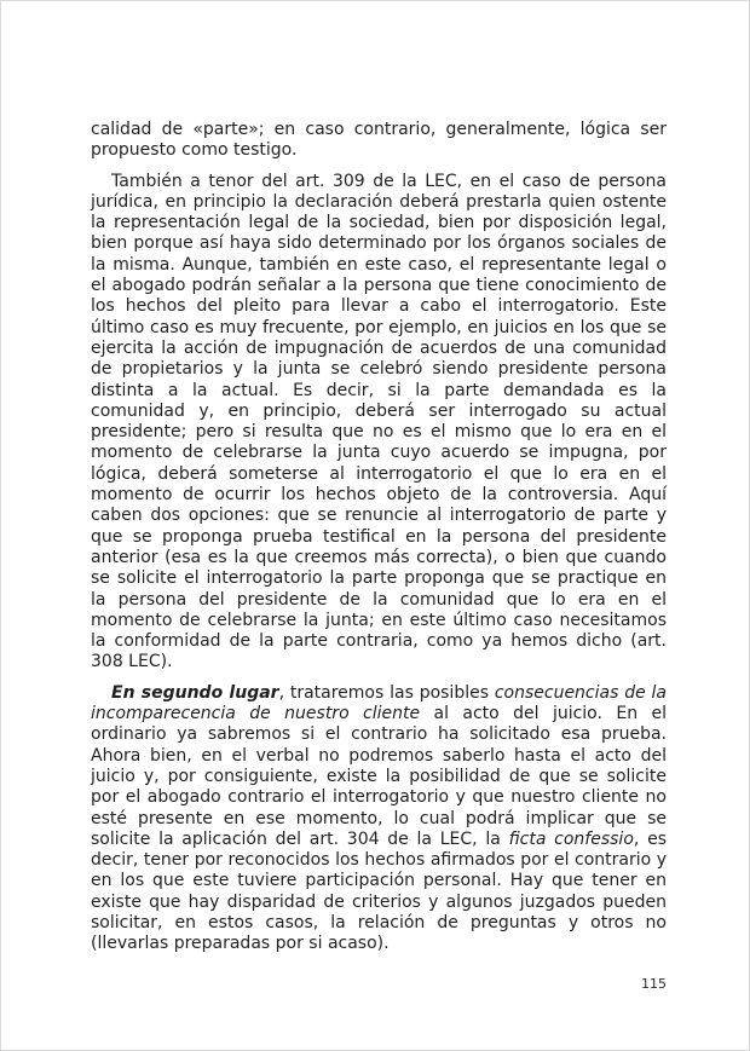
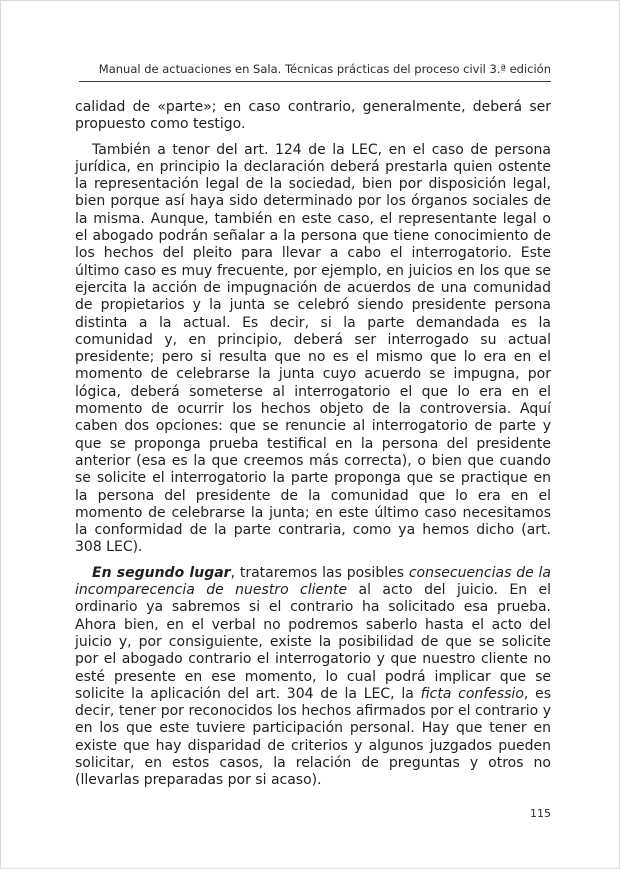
+ Manual de actuaciones en Sala. Técnicas prácticas del proceso civil 3.ª edición
- calidad de «parte»; en caso contrario, generalmente, lógica ser propuesto como testigo.
+ calidad de «parte»; en caso contrario, generalmente, deberá ser propuesto como testigo.
- También a tenor del art. 309 de la LEC, en el caso de persona jurídica, en principio la declaración deberá prestarla quien ostente la representación legal de la sociedad, bien por disposición legal, bien porque así haya sido determinado por los órganos sociales de la misma. Aunque, también en este caso, el representante legal o el abogado podrán señalar a la persona que tiene conocimiento de los hechos del pleito para llevar a cabo el interrogatorio. Este último caso es muy frecuente, por ejemplo, en juicios en los que se ejercita la acción de impugnación de acuerdos de una comunidad de propietarios y la junta se celebró siendo presidente persona distinta a la actual. Es decir, si la parte demandada es la comunidad y, en principio, deberá ser interrogado su actual presidente; pero si resulta que no es el mismo que lo era en el momento de celebrarse la junta cuyo acuerdo se impugna, por lógica, deberá someterse al interrogatorio el que lo era en el momento de ocurrir los hechos objeto de la controversia. Aquí caben dos opciones: que se renuncie al interrogatorio de parte y que se proponga prueba testifical en la persona del presidente anterior (esa es la que creemos más correcta), o bien que cuando se solicite el interrogatorio la parte proponga que se practique en la persona del presidente de la comunidad que lo era en el momento de celebrarse la junta; en este último caso necesitamos la conformidad de la parte contraria, como ya hemos dicho (art. 308 LEC).
+ También a tenor del art. 124 de la LEC, en el caso de persona jurídica, en principio la declaración deberá prestarla quien ostente la representación legal de la sociedad, bien por disposición legal, bien porque así haya sido determinado por los órganos sociales de la misma. Aunque, también en este caso, el representante legal o el abogado podrán señalar a la persona que tiene conocimiento de los hechos del pleito para llevar a cabo el interrogatorio. Este último caso es muy frecuente, por ejemplo, en juicios en los que se ejercita la acción de impugnación de acuerdos de una comunidad de propietarios y la junta se celebró siendo presidente persona distinta a la actual. Es decir, si la parte demandada es la comunidad y, en principio, deberá ser interrogado su actual presidente; pero si resulta que no es el mismo que lo era en el momento de celebrarse la junta cuyo acuerdo se impugna, por lógica, deberá someterse al interrogatorio el que lo era en el momento de ocurrir los hechos objeto de la controversia. Aquí caben dos opciones: que se renuncie al interrogatorio de parte y que se proponga prueba testifical en la persona del presidente anterior (esa es la que creemos más correcta), o bien que cuando se solicite el interrogatorio la parte proponga que se practique en la persona del presidente de la comunidad que lo era en el momento de celebrarse la junta; en este último caso necesitamos la conformidad de la parte contraria, como ya hemos dicho (art. 308 LEC).
  En segundo lugar, trataremos las posibles consecuencias de la incomparecencia de nuestro cliente al acto del juicio. En el ordinario ya sabremos si el contrario ha solicitado esa prueba. Ahora bien, en el verbal no podremos saberlo hasta el acto del juicio y, por consiguiente, existe la posibilidad de que se solicite por el abogado contrario el interrogatorio y que nuestro cliente no esté presente en ese momento, lo cual podrá implicar que se solicite la aplicación del art. 304 de la LEC, la ficta confessio, es decir, tener por reconocidos los hechos afirmados por el contrario y en los que este tuviere participación personal. Hay que tener en existe que hay disparidad de criterios y algunos juzgados pueden solicitar, en estos casos, la relación de preguntas y otros no (llevarlas preparadas por si acaso).
  115
